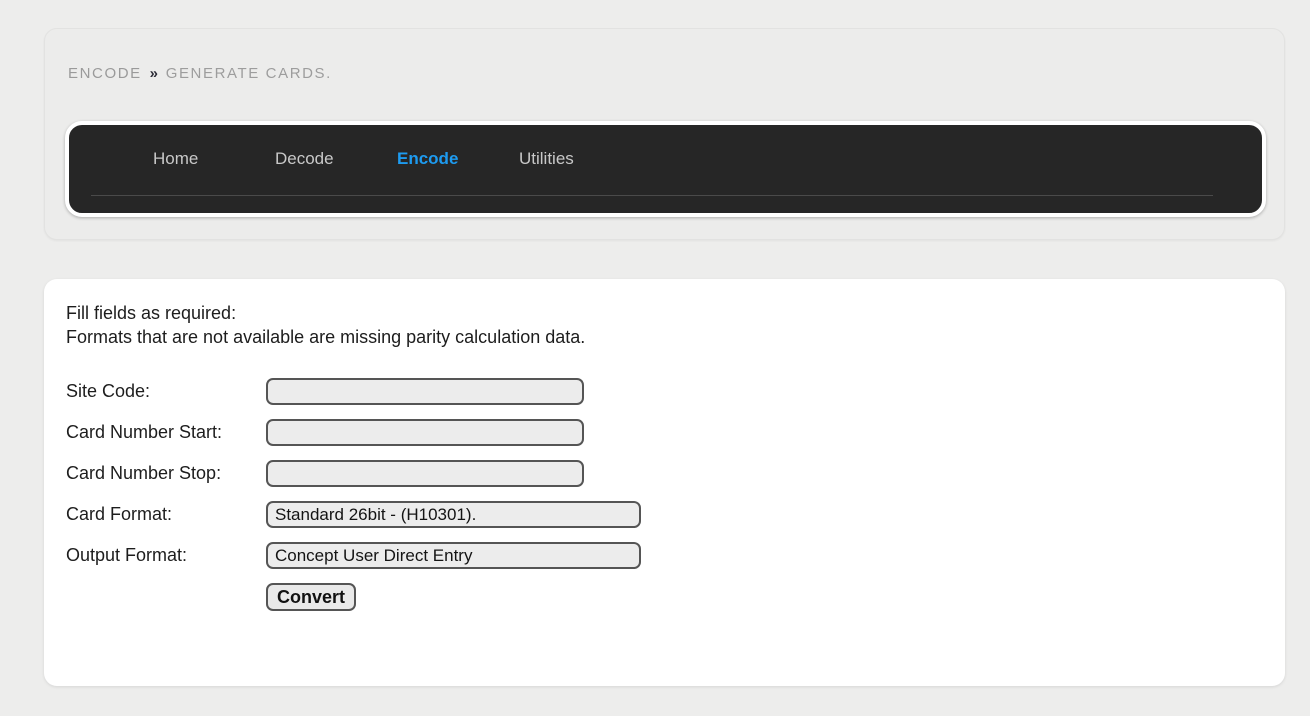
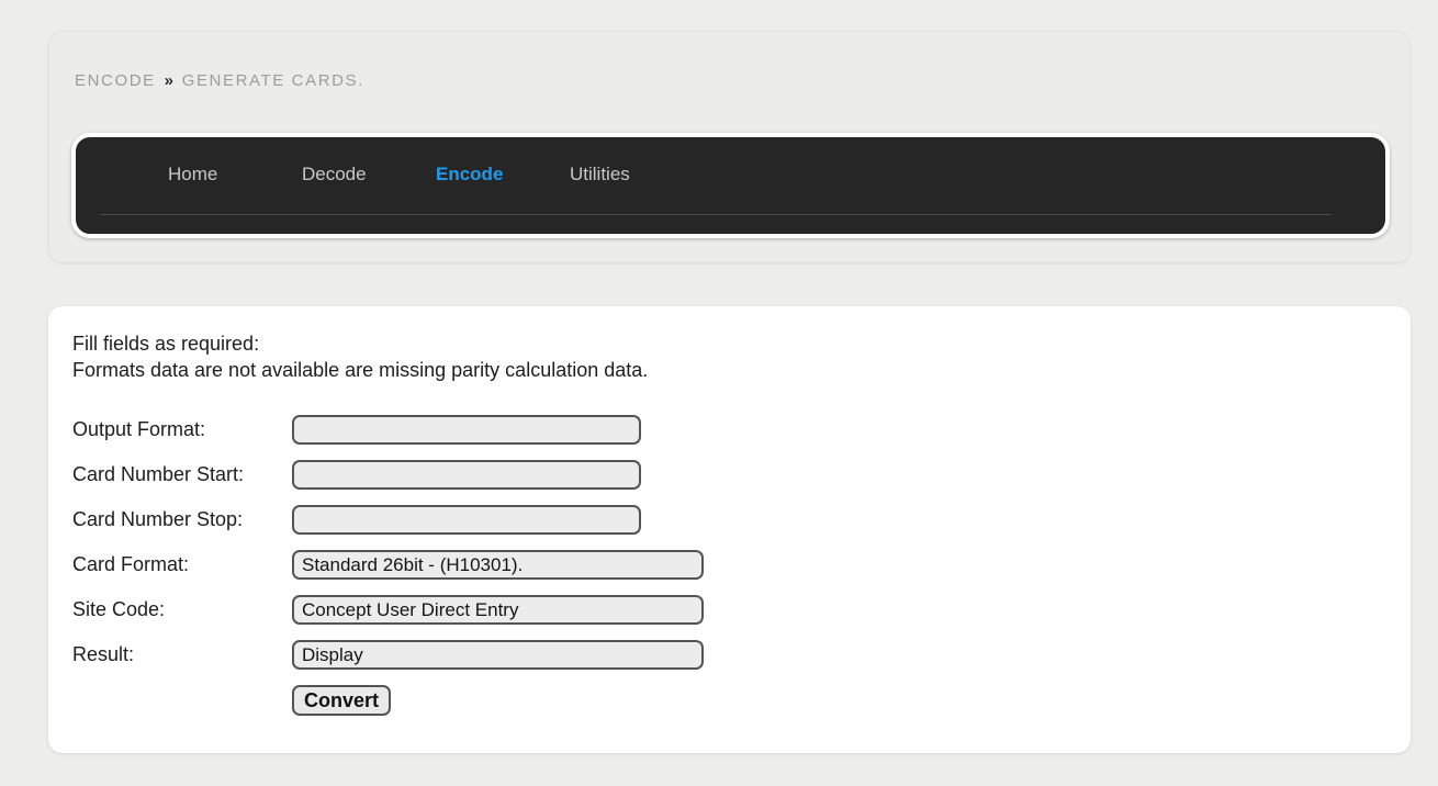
  ENCODE » GENERATE CARDS.
  Home
  Decode
  Encode
  Utilities
  Fill fields as required:
- Formats that are not available are missing parity calculation data.
+ Formats data are not available are missing parity calculation data.
- Site Code:
+ Output Format:
  Card Number Start:
  Card Number Stop:
  Card Format:
  Standard 26bit - (H10301).
- Output Format:
+ Site Code:
  Concept User Direct Entry
+ Result:
+ Display
  Convert
